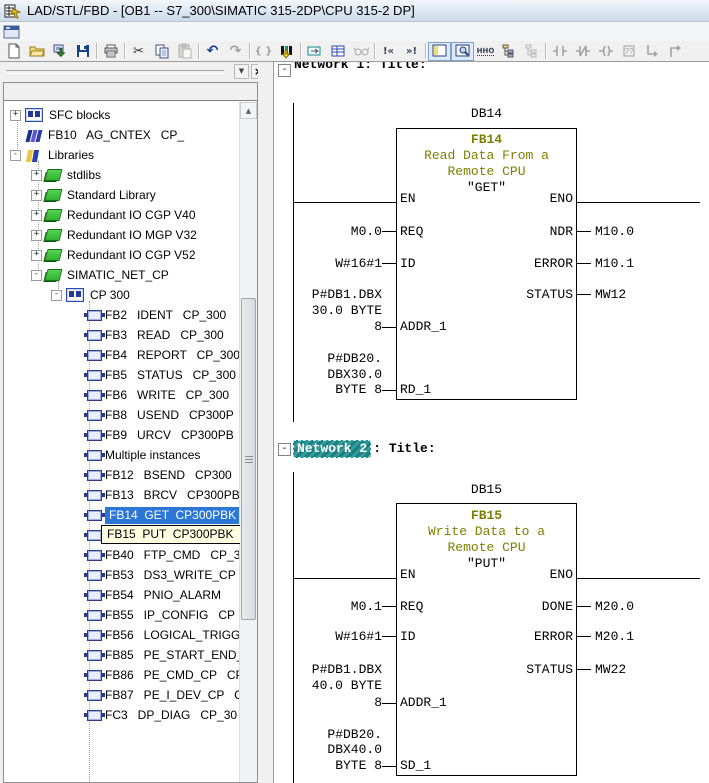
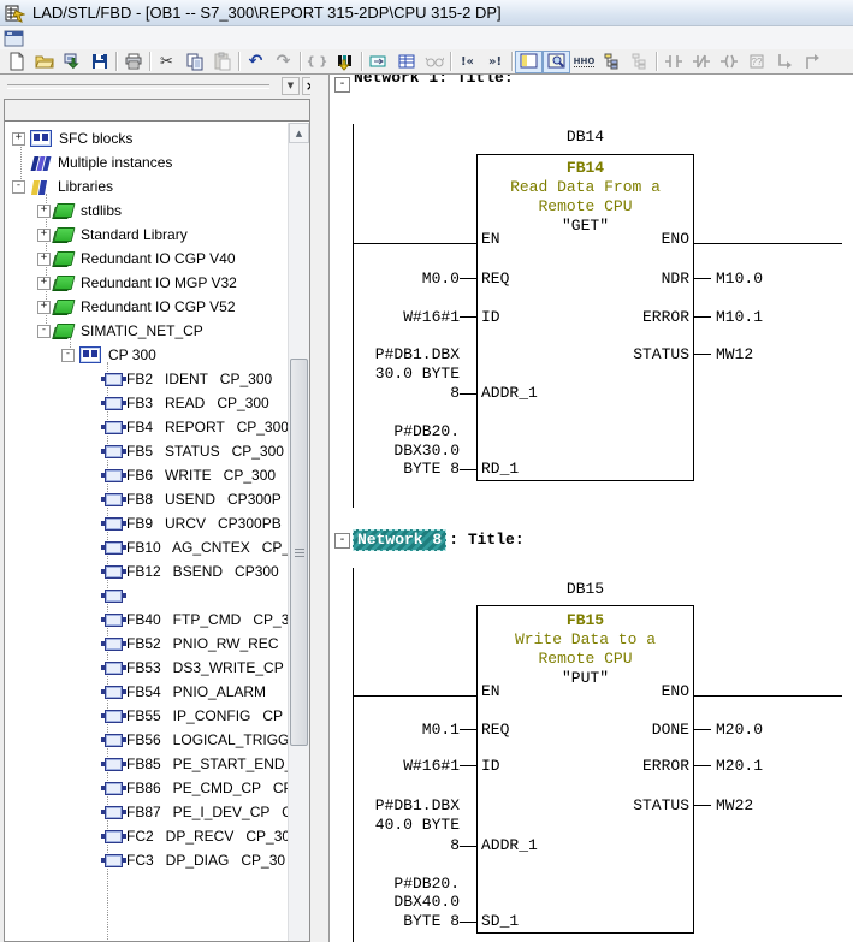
- LAD/STL/FBD - [OB1 -- S7_300\SIMATIC 315-2DP\CPU 315-2 DP]
+ LAD/STL/FBD - [OB1 -- S7_300\REPORT 315-2DP\CPU 315-2 DP]
  ✂
  ↶
  ↷
  { }
  !«
  »!
  HHO
  ??
  ▼
  +
  SFC blocks
- FB10 AG_CNTEX CP_
+ Multiple instances
  -
  Libraries
  +
  stdlibs
  +
  Standard Library
  +
  Redundant IO CGP V40
  +
  Redundant IO MGP V32
  +
  Redundant IO CGP V52
  -
  SIMATIC_NET_CP
  -
  CP 300
  FB2 IDENT CP_300
  FB3 READ CP_300
  FB4 REPORT CP_300
  FB5 STATUS CP_300
  FB6 WRITE CP_300
  FB8 USEND CP300P
  FB9 URCV CP300PB
- Multiple instances
+ FB10 AG_CNTEX CP_
  FB12 BSEND CP300
- FB13 BRCV CP300PB
- FB14 GET CP300PBK
- FB15 PUT CP300PBK
  FB40 FTP_CMD CP_3
+ FB52 PNIO_RW_REC
  FB53 DS3_WRITE_CP
  FB54 PNIO_ALARM
  FB55 IP_CONFIG CP
  FB56 LOGICAL_TRIGG
  FB85 PE_START_END
  FB86 PE_CMD_CP C
  FB87 PE_I_DEV_CP
+ FC2 DP_RECV CP_30
  FC3 DP_DIAG CP_30
  ▲
  -
  Network 1: Title:
  DB14
  FB14
  Read Data From a
  Remote CPU
  "GET"
  EN
  ENO
  M0.0
  REQ
  NDR
  M10.0
  W#16#1
  ID
  ERROR
  M10.1
  STATUS
  MW12
  P#DB1.DBX
  30.0 BYTE
  8
  ADDR_1
  P#DB20.
  DBX30.0
  BYTE 8
  RD_1
  -
- Network 2 : Title:
+ Network 8 : Title:
  DB15
  FB15
  Write Data to a
  Remote CPU
  "PUT"
  EN
  ENO
  M0.1
  REQ
  DONE
  M20.0
  W#16#1
  ID
  ERROR
  M20.1
  STATUS
  MW22
  P#DB1.DBX
  40.0 BYTE
  8
  ADDR_1
  P#DB20.
  DBX40.0
  BYTE 8
  SD_1
